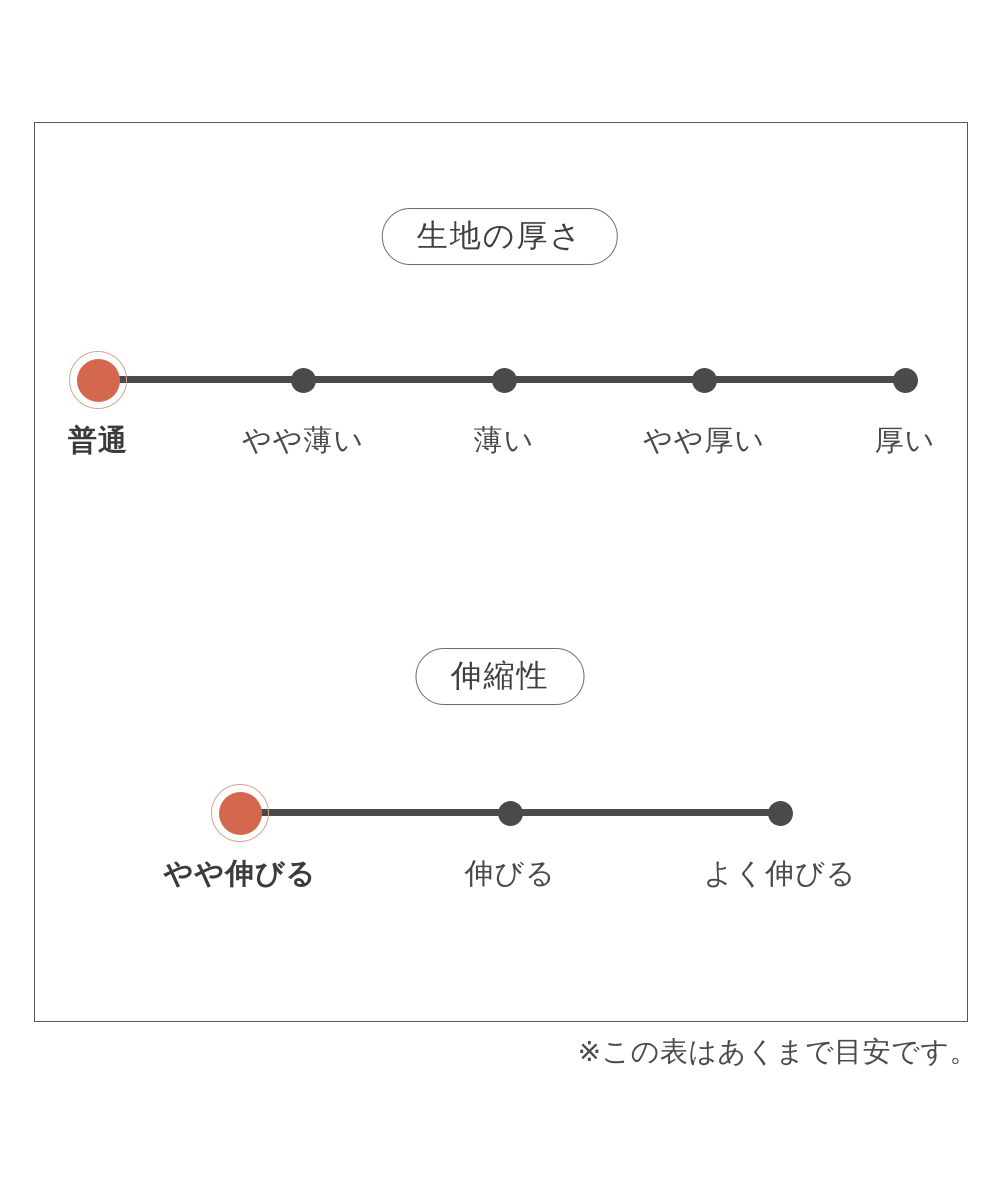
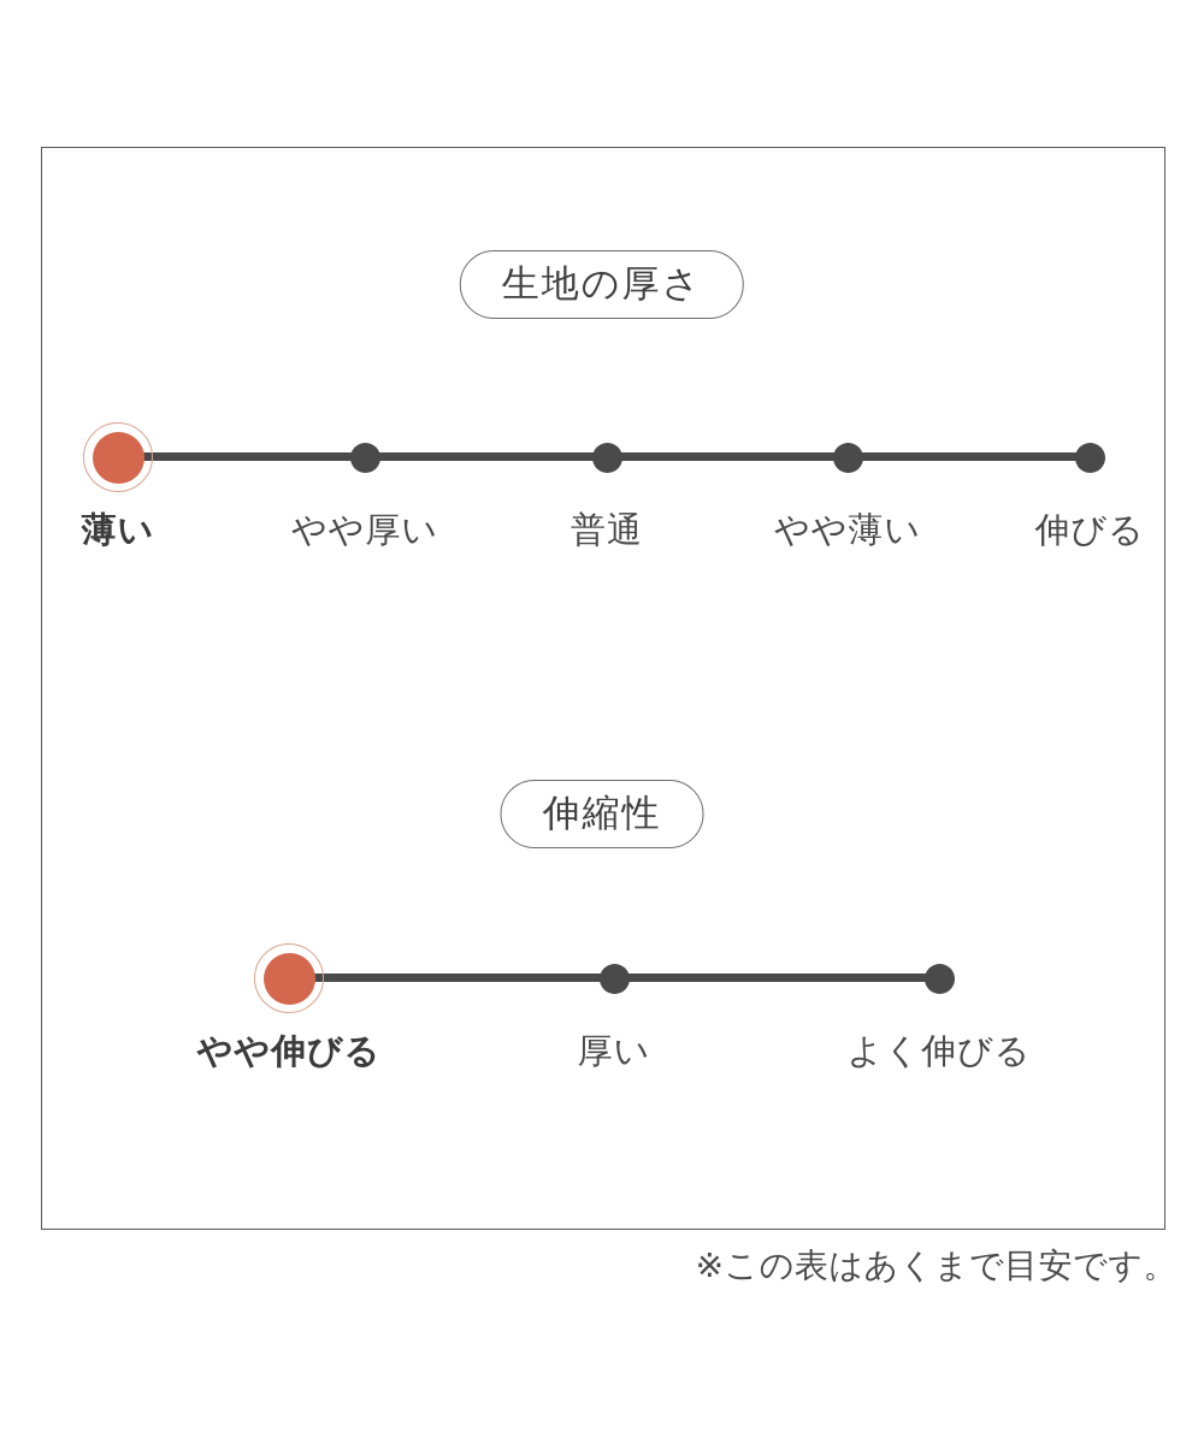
  生地の厚さ
- 普通
+ 薄い
- やや薄い
+ やや厚い
- 薄い
+ 普通
- やや厚い
+ やや薄い
- 厚い
+ 伸びる
  伸縮性
  やや伸びる
- 伸びる
+ 厚い
  よく伸びる
  ※この表はあくまで目安です。
